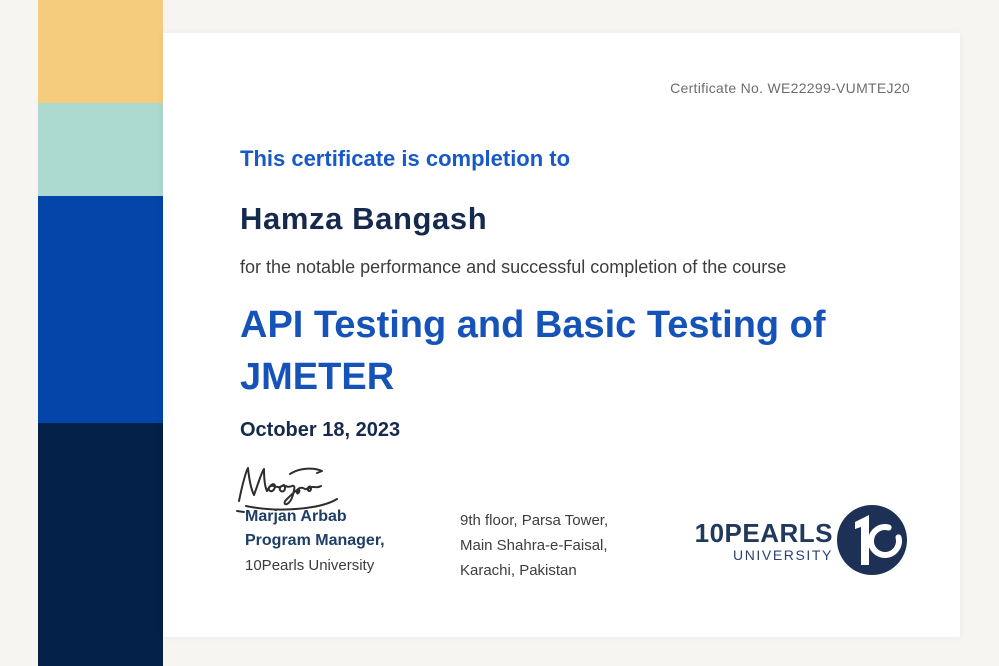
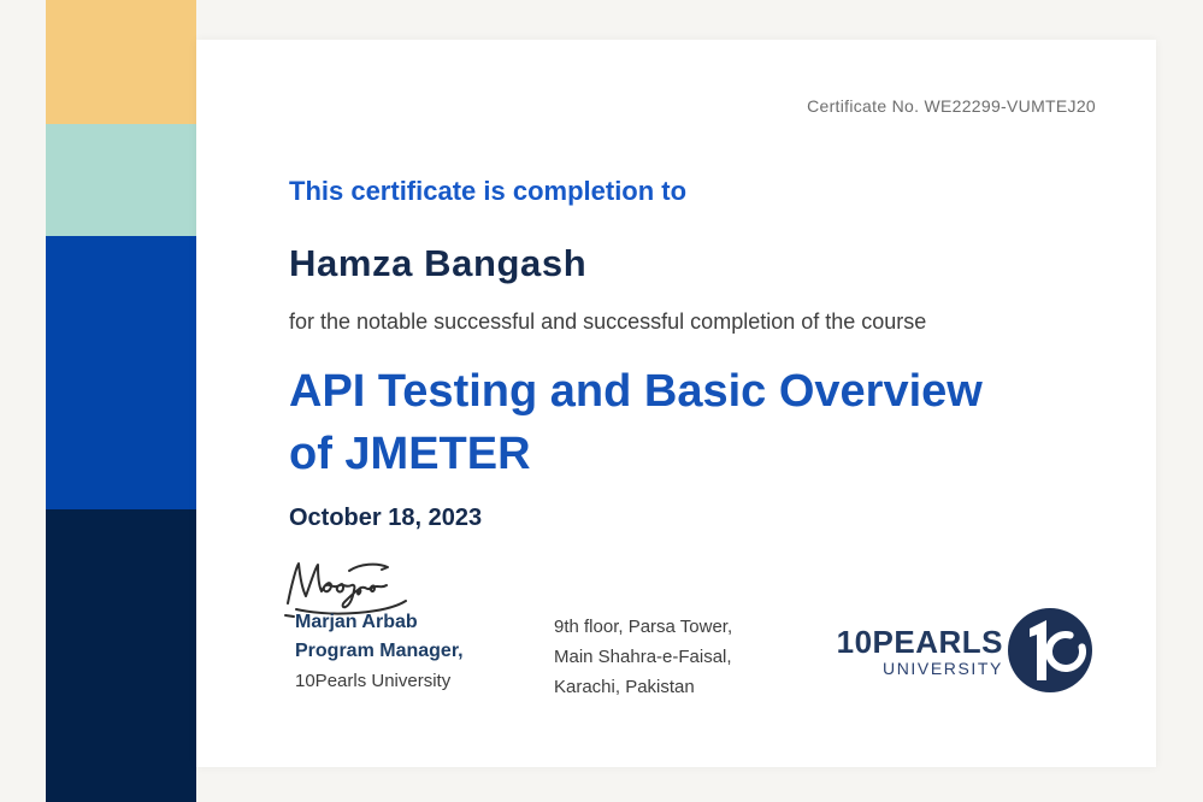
  Certificate No. WE22299-VUMTEJ20
  This certificate is completion to
  Hamza Bangash
- for the notable performance and successful completion of the course
+ for the notable successful and successful completion of the course
- API Testing and Basic Testing of JMETER
+ API Testing and Basic Overview of JMETER
  October 18, 2023
  Marjan Arbab
  Program Manager,
  10Pearls University
  9th floor, Parsa Tower,
  Main Shahra-e-Faisal,
  Karachi, Pakistan
  10PEARLS
  UNIVERSITY
